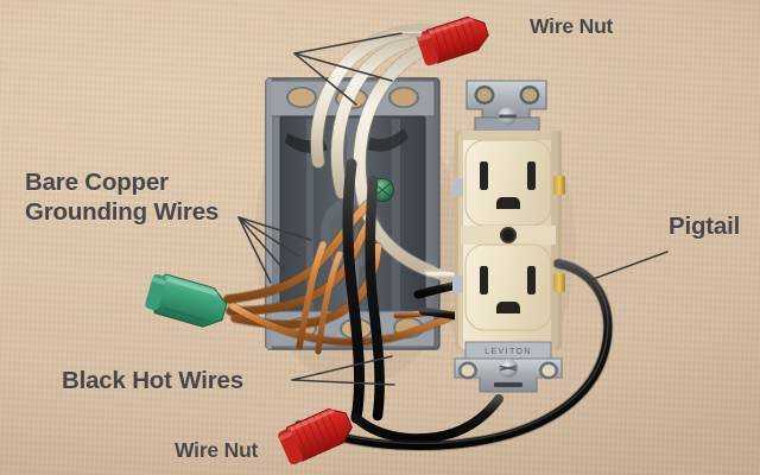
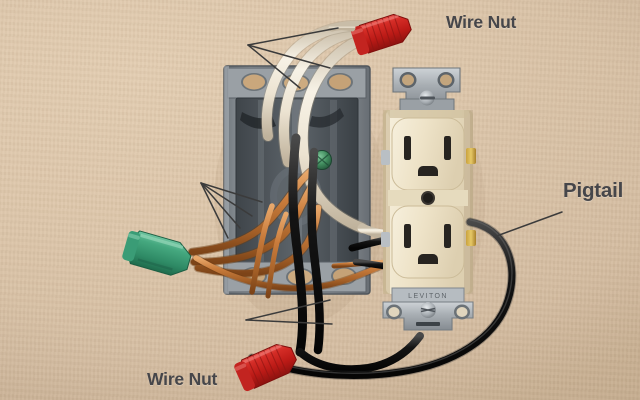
- Bare Copper
- Grounding Wires
- Black Hot Wires
  Wire Nut
  Wire Nut
  Pigtail
